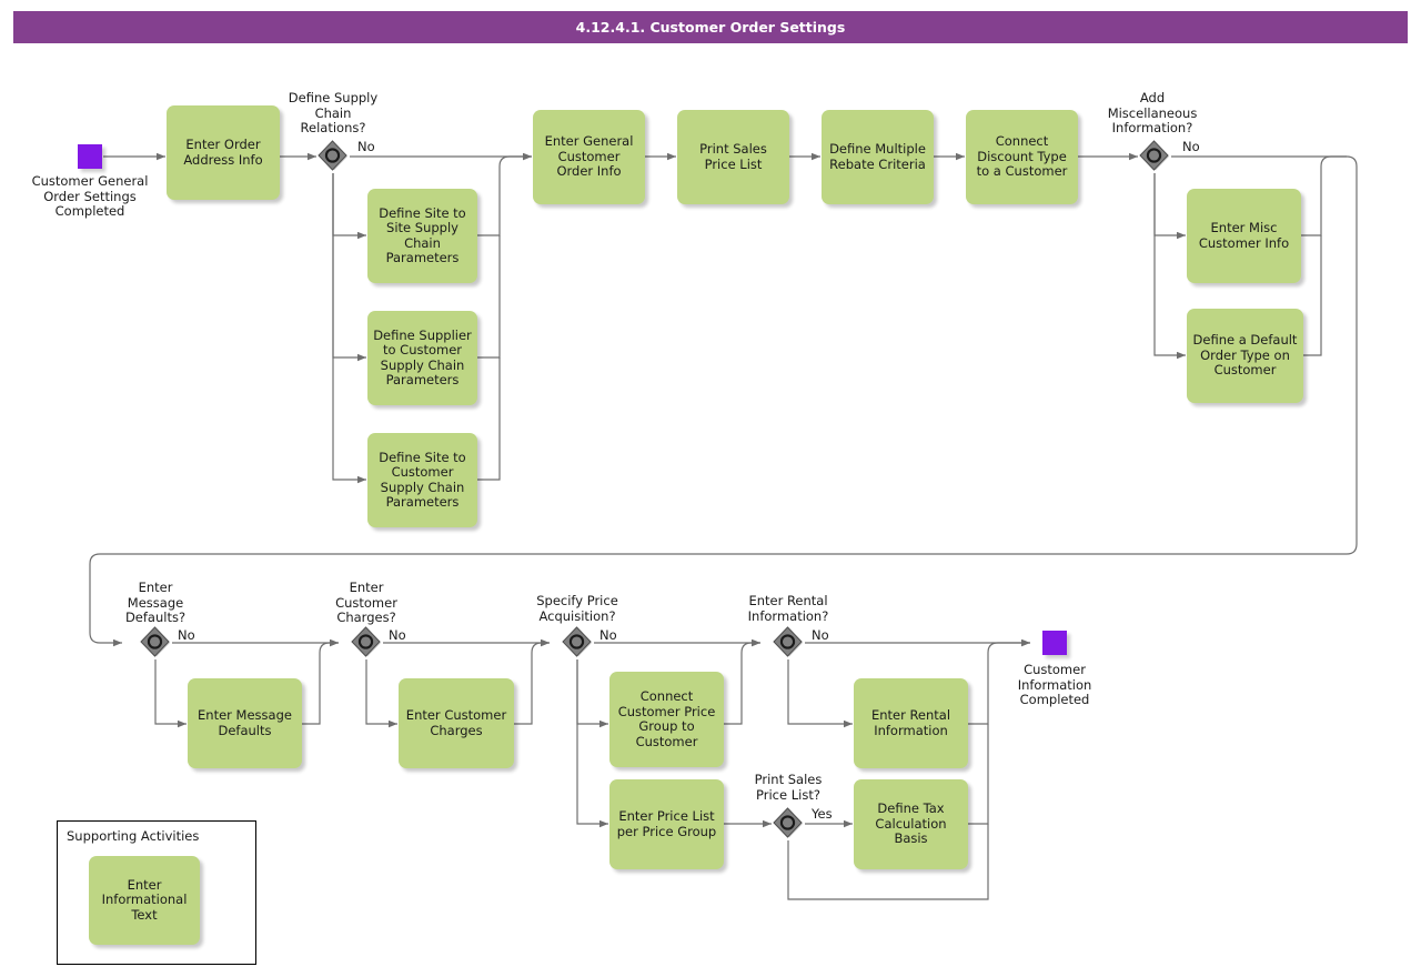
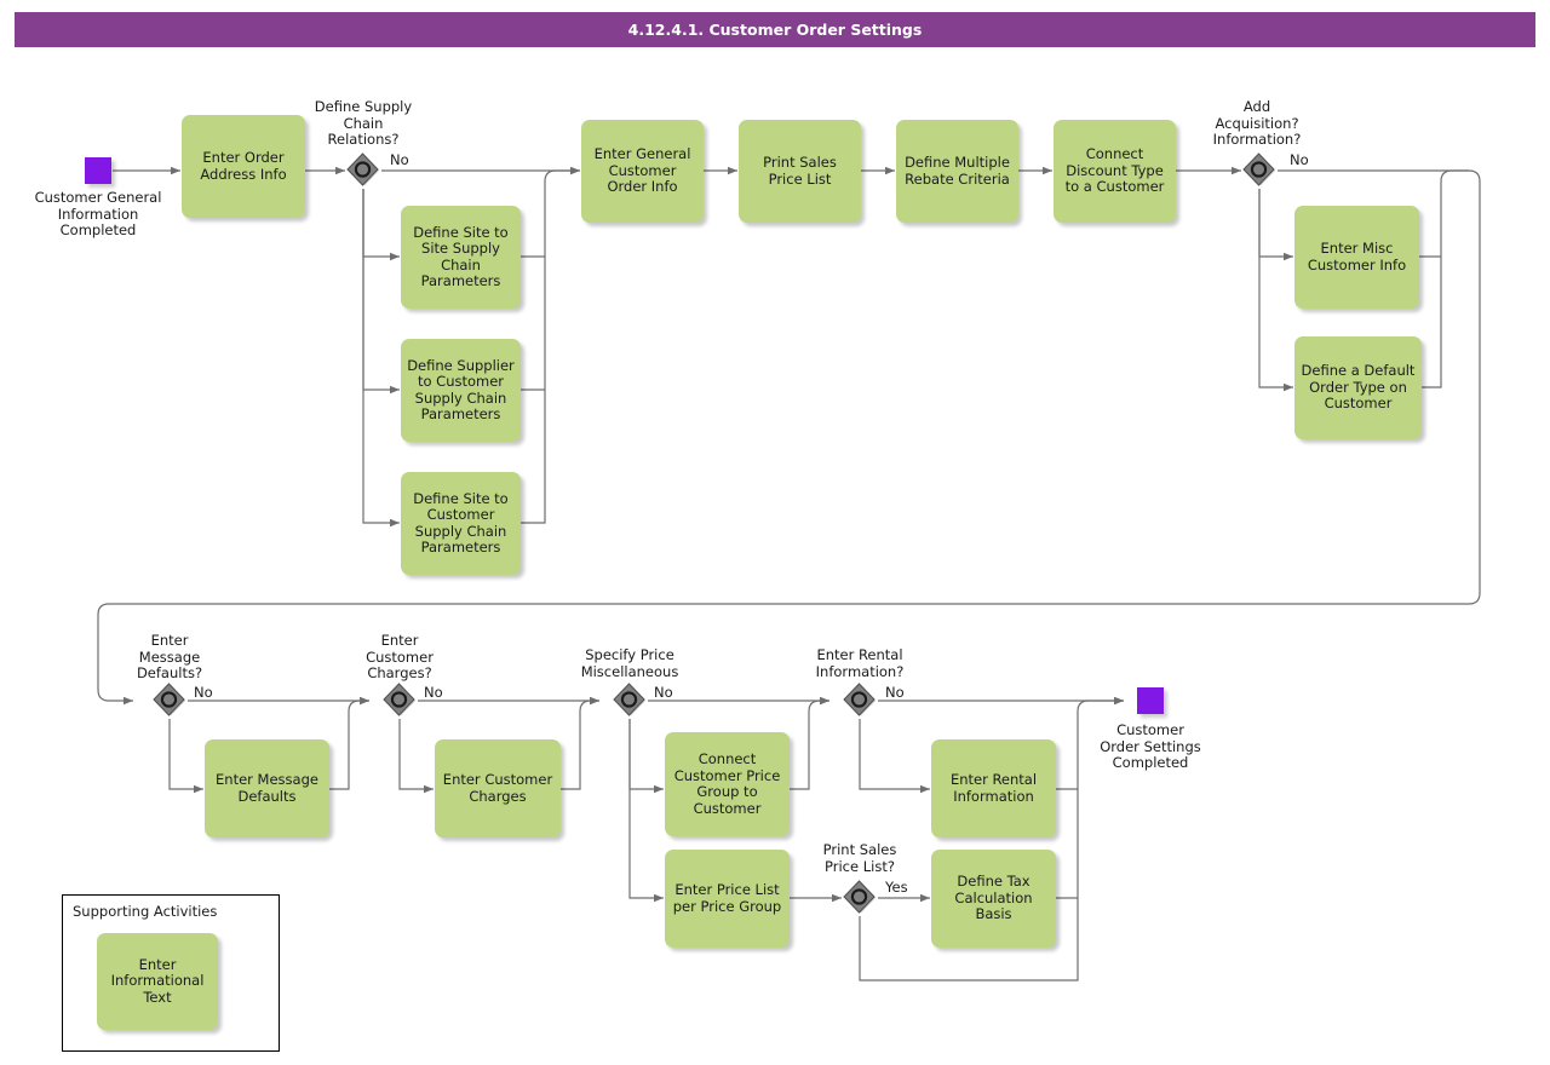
  4.12.4.1. Customer Order Settings
  Customer General
- Order Settings
+ Information
  Completed
  Enter Order Address Info
  Define Site to Site Supply Chain Parameters
  Define Supplier to Customer Supply Chain Parameters
  Define Site to Customer Supply Chain Parameters
  Enter General Customer Order Info
  Print Sales Price List
  Define Multiple Rebate Criteria
  Connect Discount Type to a Customer
  Enter Misc Customer Info
  Define a Default Order Type on Customer
  Define Supply
  Chain
  Relations?
  No
  Add
- Miscellaneous
+ Acquisition?
  Information?
  No
  Enter
  Message
  Defaults?
  No
  Enter
  Customer
  Charges?
  No
  Specify Price
- Acquisition?
+ Miscellaneous
  No
  Enter Rental
  Information?
  No
  Print Sales
  Price List?
  Yes
  Enter Message Defaults
  Enter Customer Charges
  Connect Customer Price Group to Customer
  Enter Price List per Price Group
  Enter Rental Information
  Define Tax Calculation Basis
  Customer
- Information
+ Order Settings
  Completed
  Supporting Activities
  Enter Informational Text
